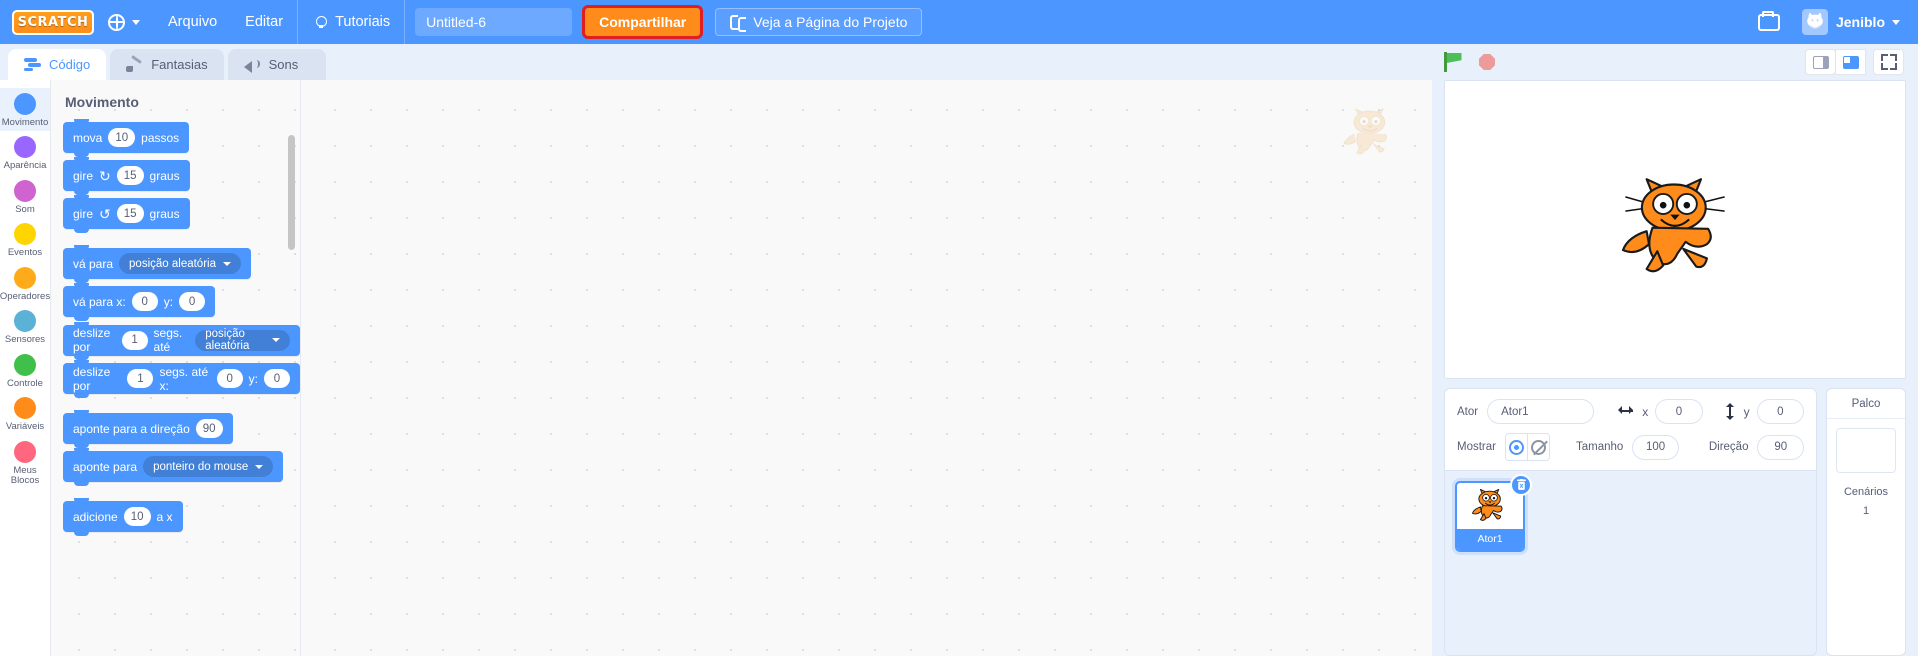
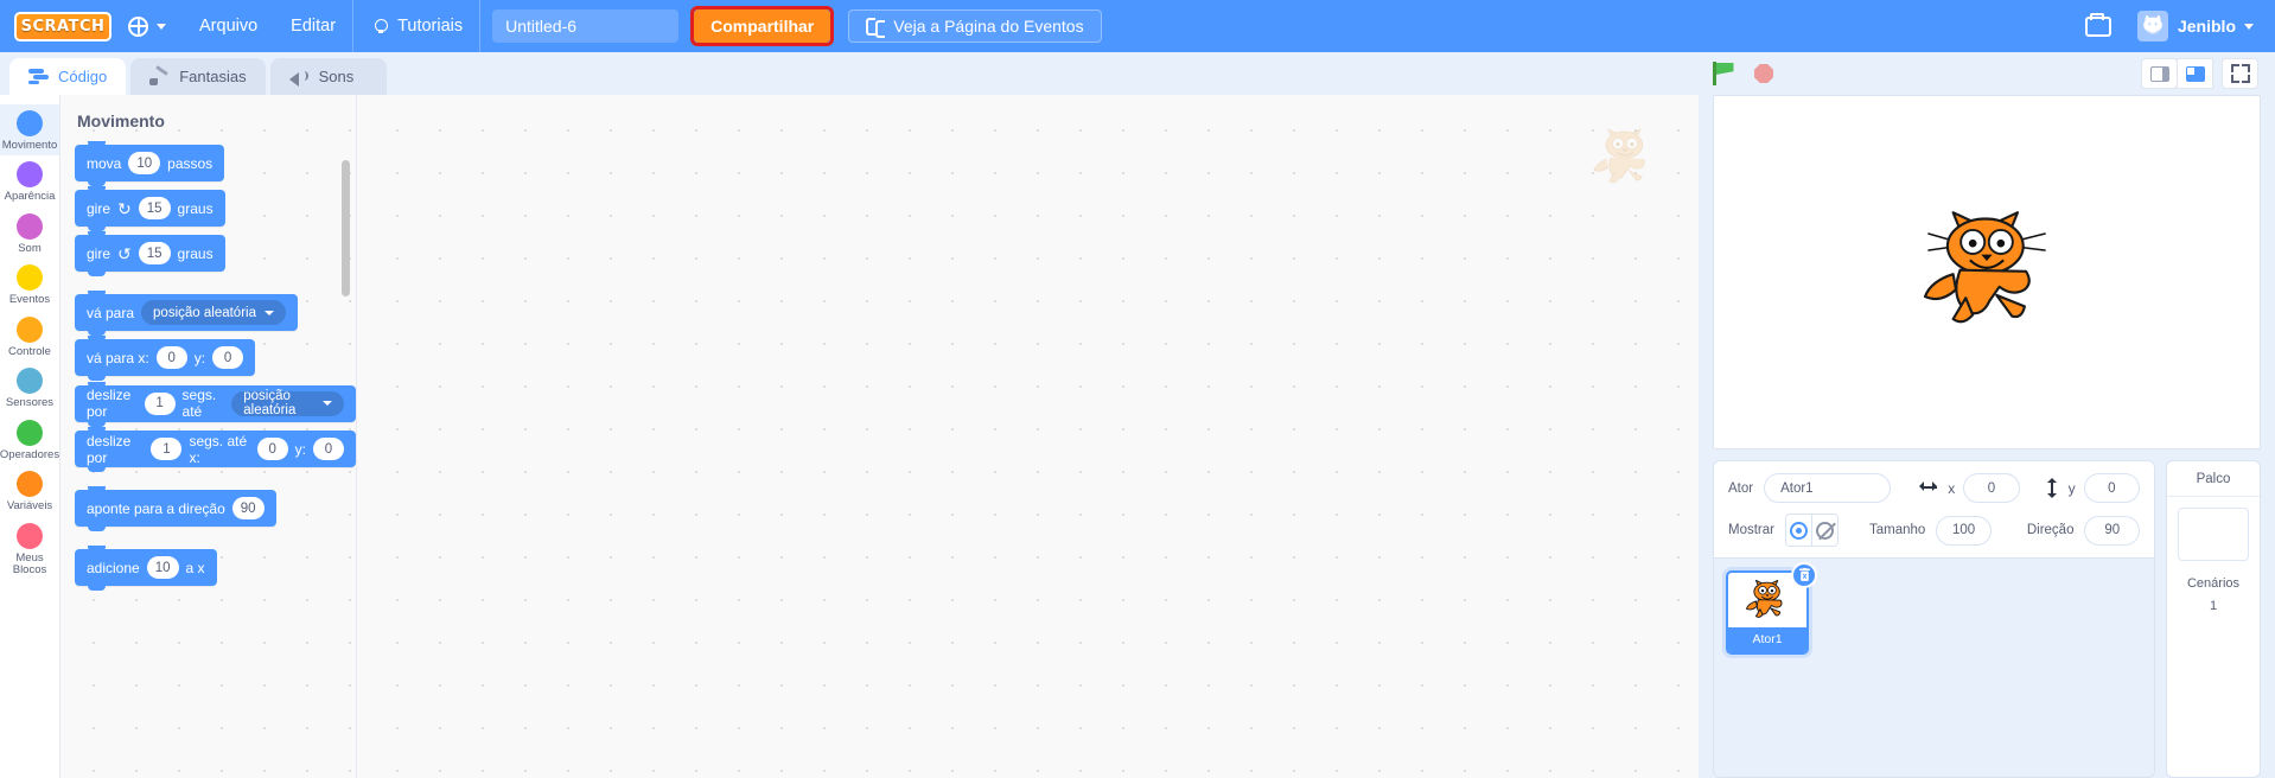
  SCRATCH
  Arquivo
  Editar
  Tutoriais
  Untitled-6
  Compartilhar
- Veja a Página do Projeto
+ Veja a Página do Eventos
  Jeniblo
  Código
  Fantasias
  Sons
  Movimento
  Aparência
  Som
  Eventos
- Operadores
+ Controle
  Sensores
- Controle
+ Operadores
  Variáveis
  Meus Blocos
  Movimento
  mova
  10
  passos
  gire
  ↻
  15
  graus
  gire
  ↺
  15
  graus
  vá para
  posição aleatória
  vá para x:
  0
  y:
  0
  deslize por
  1
  segs. até
  posição aleatória
  deslize por
  1
  segs. até x:
  0
  y:
  0
  aponte para a direção
  90
- aponte para
- ponteiro do mouse
  adicione
  10
  a x
  Ator
  Ator1
  x
  0
  y
  0
  Mostrar
  Tamanho
  100
  Direção
  90
  Ator1
  Palco
  Cenários
  1
